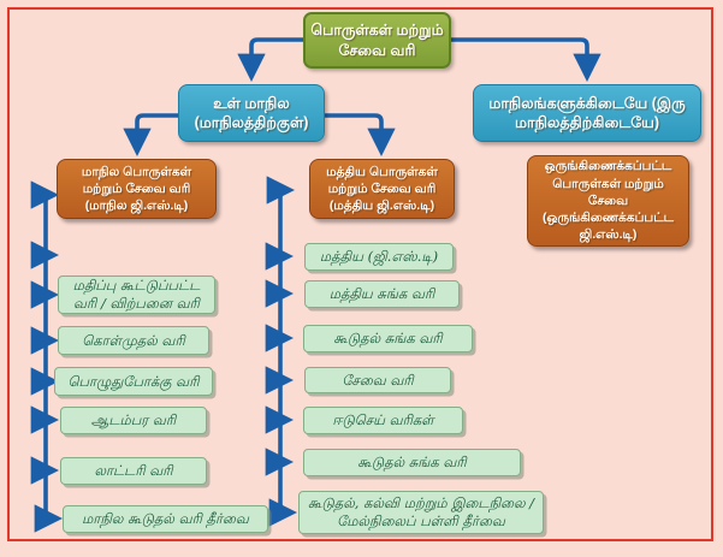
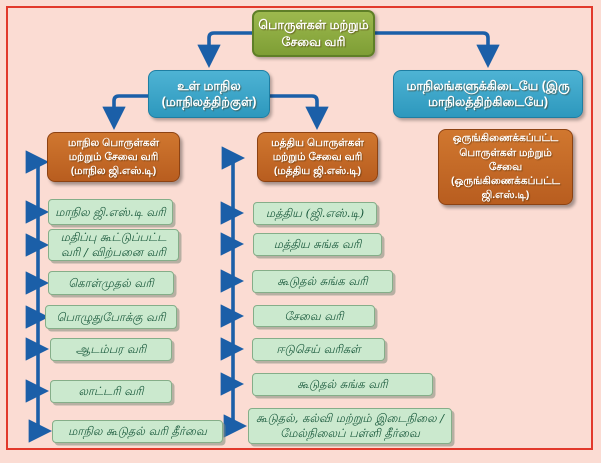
  பொருள்கள் மற்றும் சேவை வரி
  உள் மாநில (மாநிலத்திற்குள்)
  மாநிலங்களுக்கிடையே (இரு மாநிலத்திற்கிடையே)
  மாநில பொருள்கள் மற்றும் சேவை வரி (மாநில ஜி.எஸ்.டி)
  மத்திய பொருள்கள் மற்றும் சேவை வரி (மத்திய ஜி.எஸ்.டி)
  ஒருங்கிணைக்கப்பட்ட பொருள்கள் மற்றும் சேவை (ஒருங்கிணைக்கப்பட்ட ஜி.எஸ்.டி)
+ மாநில ஜி.எஸ்.டி வரி
  மதிப்பு கூட்டுப்பட்ட வரி / விற்பனை வரி
  கொள்முதல் வரி
  பொழுதுபோக்கு வரி
  ஆடம்பர வரி
  லாட்டரி வரி
  மாநில கூடுதல் வரி தீர்வை
  மத்திய (ஜி.எஸ்.டி)
  மத்திய சுங்க வரி
  கூடுதல் சுங்க வரி
  சேவை வரி
  ஈடுசெய் வரிகள்
  கூடுதல் சுங்க வரி
  கூடுதல், கல்வி மற்றும் இடைநிலை / மேல்நிலைப் பள்ளி தீர்வை
